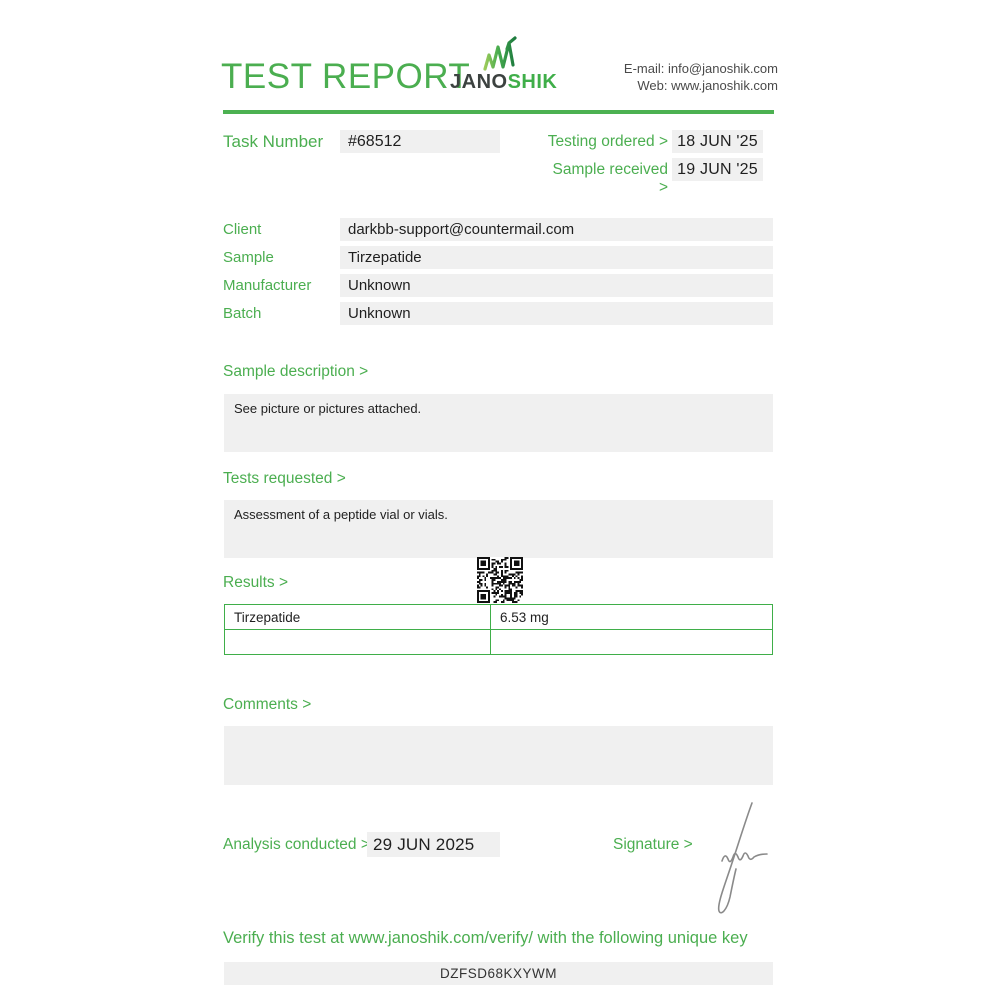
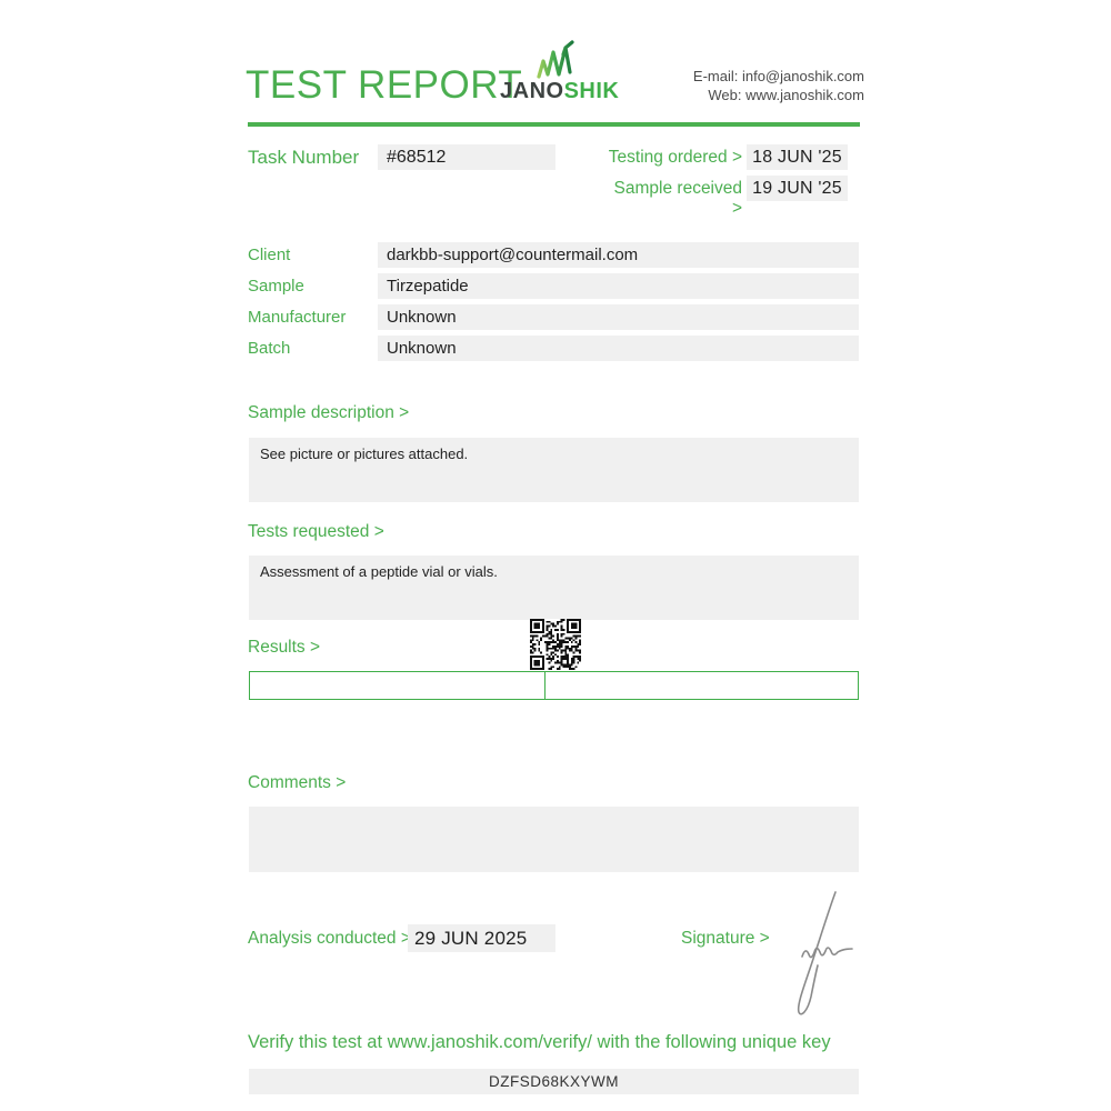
  TEST REPORT
  JANOSHIK
  E-mail: info@janoshik.com
  Web: www.janoshik.com
  Task Number
  #68512
  Testing ordered >
  18 JUN '25
  Sample received >
  19 JUN '25
  Client
  darkbb-support@countermail.com
  Sample
  Tirzepatide
  Manufacturer
  Unknown
  Batch
  Unknown
  Sample description >
  See picture or pictures attached.
  Tests requested >
  Assessment of a peptide vial or vials.
  Results >
- Tirzepatide	6.53 mg
  Comments >
  Analysis conducted >
  29 JUN 2025
  Signature >
  Verify this test at www.janoshik.com/verify/ with the following unique key
  DZFSD68KXYWM
